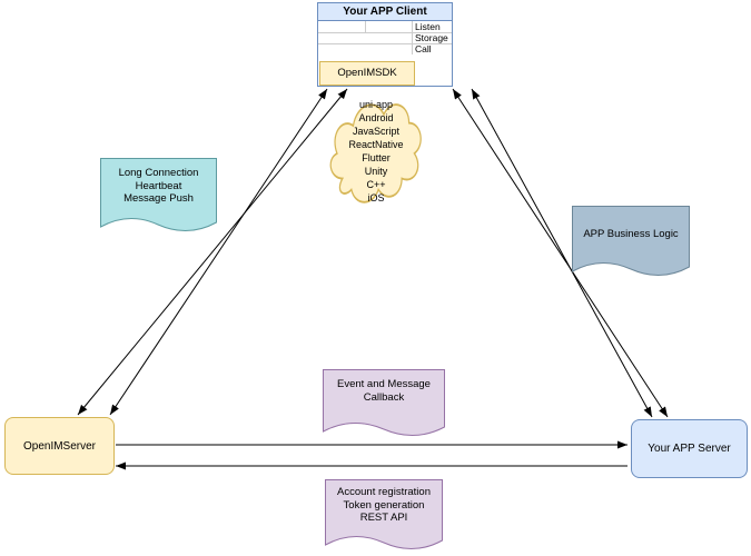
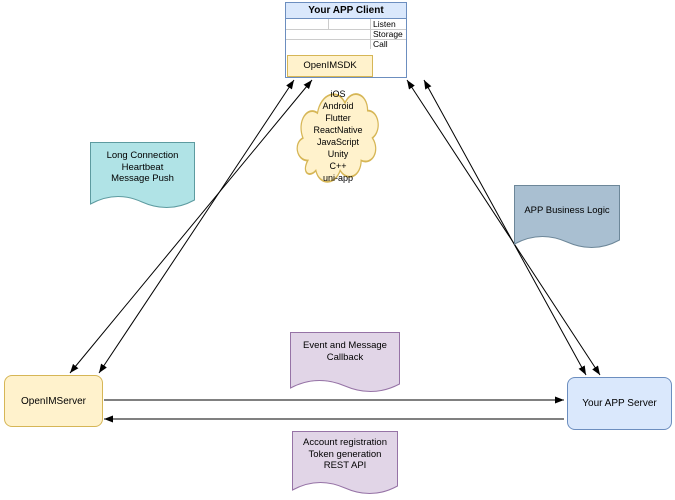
- uni-app
+ iOS
  Android
- JavaScript
+ Flutter
  ReactNative
- Flutter
+ JavaScript
  Unity
  C++
- iOS
+ uni-app
  Your APP Client
  Listen
  Storage
  Call
  OpenIMSDK
  Long Connection
  Heartbeat
  Message Push
  APP Business Logic
  Event and Message
  Callback
  Account registration
  Token generation
  REST API
  OpenIMServer
  Your APP Server
